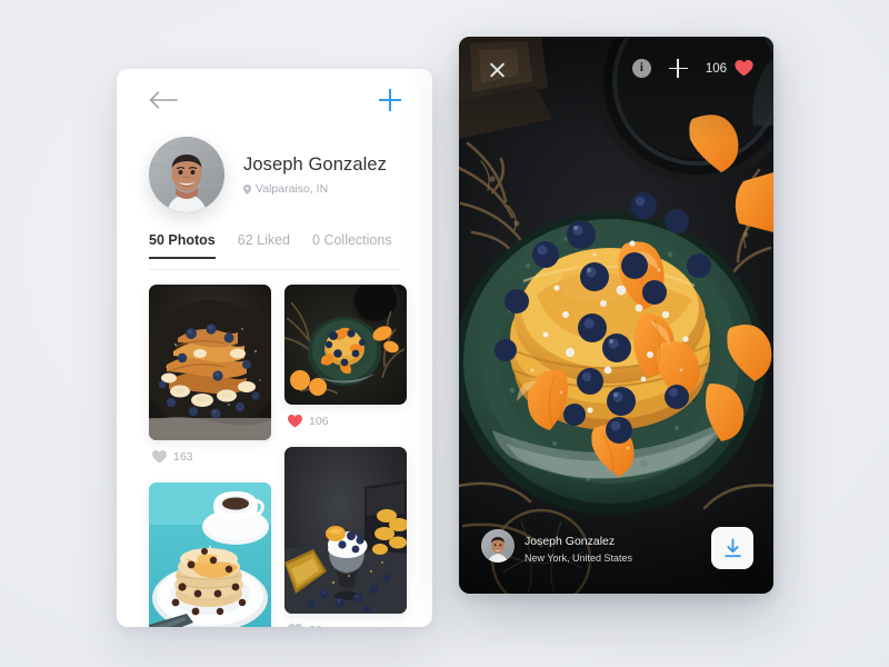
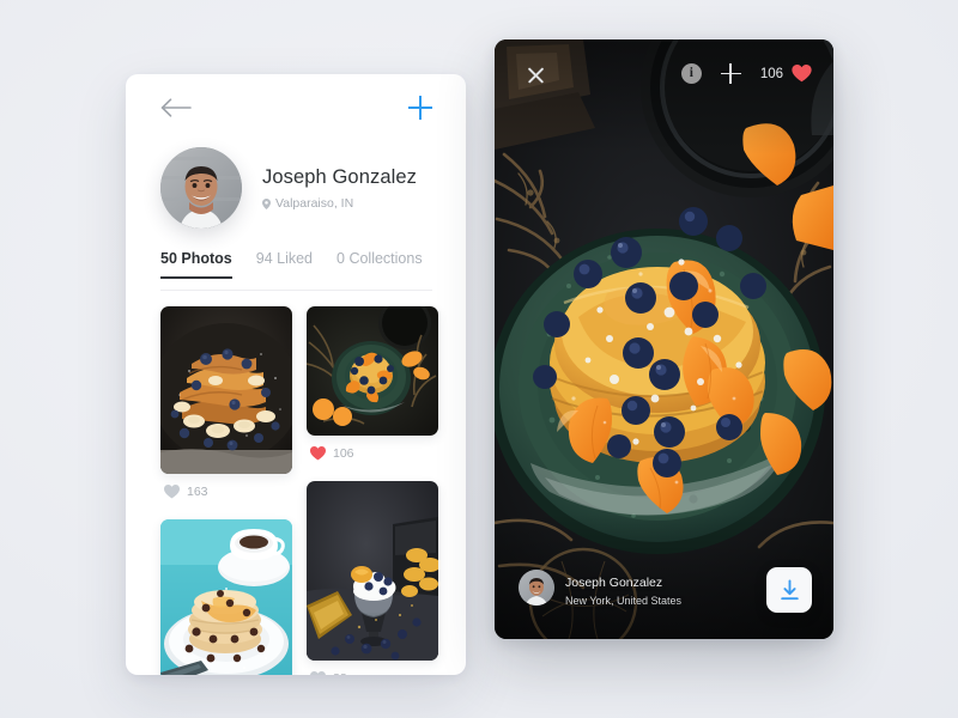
  Joseph Gonzalez
  Valparaiso, IN
  50 Photos
- 62 Liked
+ 94 Liked
  0 Collections
  163
  106
  i
  106
  Joseph Gonzalez
  New York, United States
